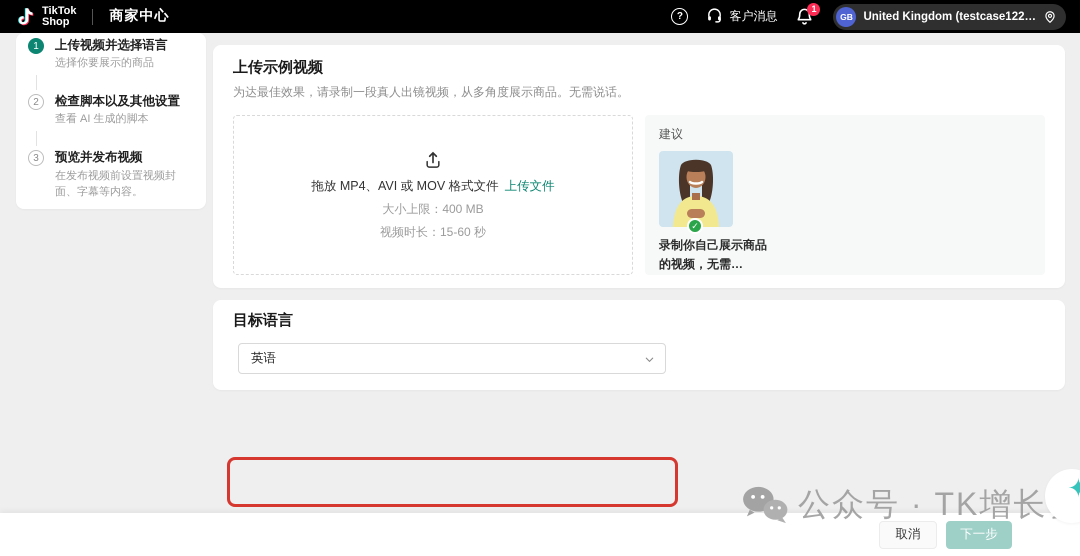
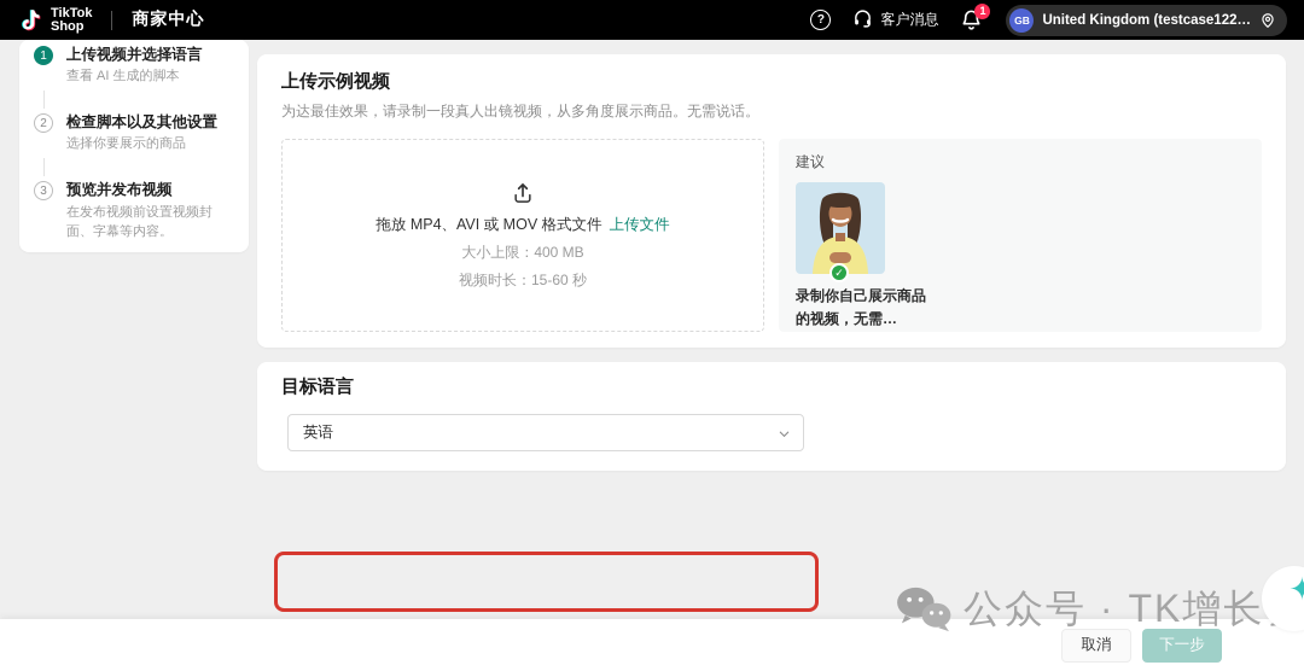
  TikTok
  Shop
  商家中心
  ?
  客户消息
  1
  GB
  United Kingdom (testcase122…
  1
  上传视频并选择语言
- 选择你要展示的商品
+ 查看 AI 生成的脚本
  2
  检查脚本以及其他设置
- 查看 AI 生成的脚本
+ 选择你要展示的商品
  3
  预览并发布视频
  在发布视频前设置视频封面、字幕等内容。
  上传示例视频
  为达最佳效果，请录制一段真人出镜视频，从多角度展示商品。无需说话。
  拖放 MP4、AVI 或 MOV 格式文件 上传文件
  大小上限：400 MB
  视频时长：15-60 秒
  建议
  ✓
  录制你自己展示商品的视频，无需…
  目标语言
  英语
  取消
  下一步
  公众号 · TK增长
  ✦
